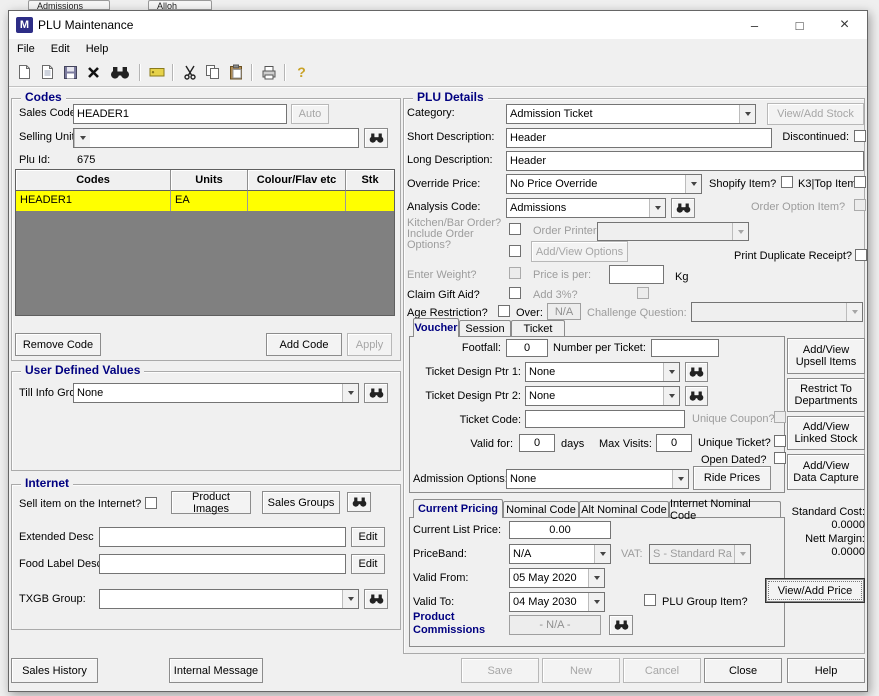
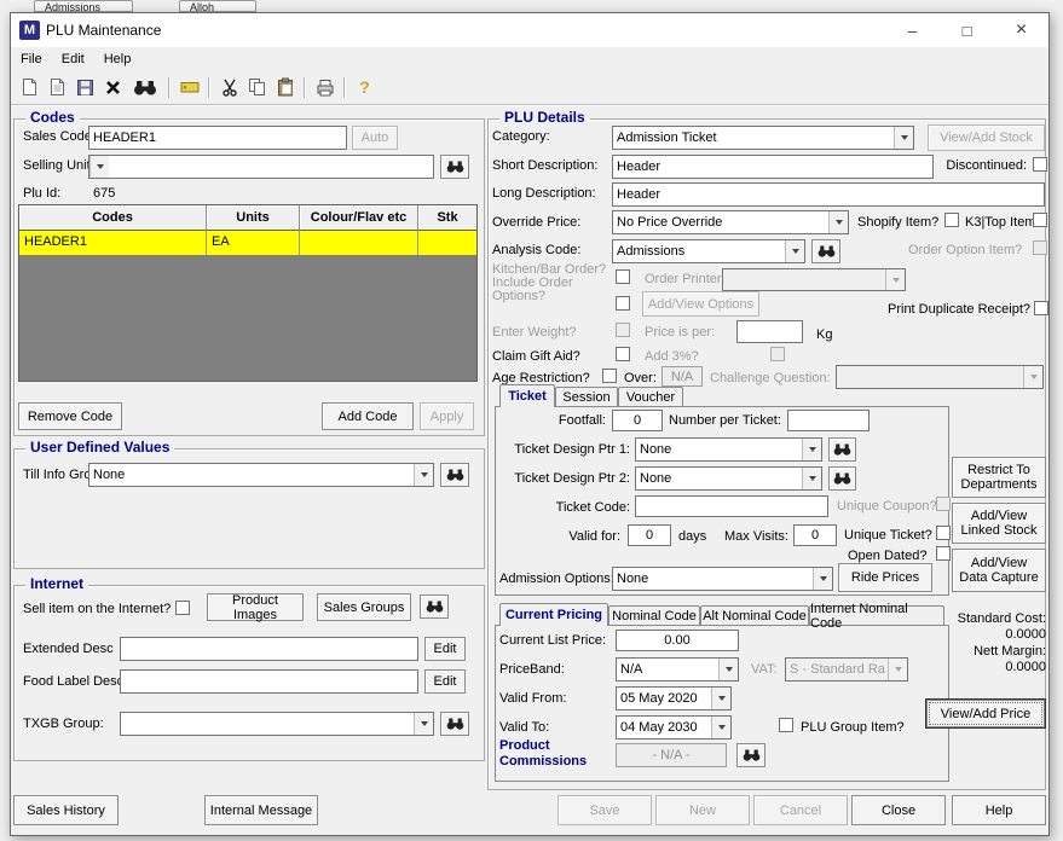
  Admissions
  Alloh
  M
  PLU Maintenance
  –
  □
  ×
  File
  Edit
  Help
  ?
  Codes
  Sales Cod
  HEADER1
  Auto
  Selling Uni
  Plu Id:
  675
  Codes
  Units
  Colour/Flav etc
  Stk
  HEADER1
  EA
  Remove Code
  Add Code
  Apply
  User Defined Values
  Till Info Gr
  None
  Internet
  Sell item on the Internet?
  Product Images
  Sales Groups
  Extended Desc
  Edit
  Food Label Des
  Edit
  TXGB Group:
  Sales History
  Internal Message
  PLU Details
  Category:
  Admission Ticket
  View/Add Stock
  Short Description:
  Header
  Discontinued:
  Long Description:
  Header
  Override Price:
  No Price Override
  Shopify Item?
  K3|Top Item
  Analysis Code:
  Admissions
  Order Option Item?
  Kitchen/Bar Order? Include Order Options?
  Order Printer
  Add/View Options
  Print Duplicate Receipt?
  Enter Weight?
  Price is per:
  Kg
  Claim Gift Aid?
  Add 3%?
  Age Restriction?
  Over:
  N/A
  Challenge Question:
- Voucher
+ Ticket
  Session
- Ticket
+ Voucher
  Footfall:
  0
  Number per Ticket:
  Ticket Design Ptr 1:
  None
  Ticket Design Ptr 2:
  None
  Ticket Code:
  Unique Coupon?
  Valid for:
  0
  days
  Max Visits:
  0
  Unique Ticket?
  Open Dated?
  Admission Options
  None
  Ride Prices
- Add/View Upsell Items
  Restrict To Departments
  Add/View Linked Stock
  Add/View Data Capture
  Current Pricing
  Nominal Code
  Alt Nominal Code
  Internet Nominal Code
  Current List Price:
  0.00
  PriceBand:
  N/A
  VAT:
  S - Standard Ra
  Valid From:
  05 May 2020
  Valid To:
  04 May 2030
  PLU Group Item?
  Product Commissions
  - N/A -
  Standard Cost:
  0.0000
  Nett Margin:
  0.0000
  View/Add Price
  Save
  New
  Cancel
  Close
  Help
